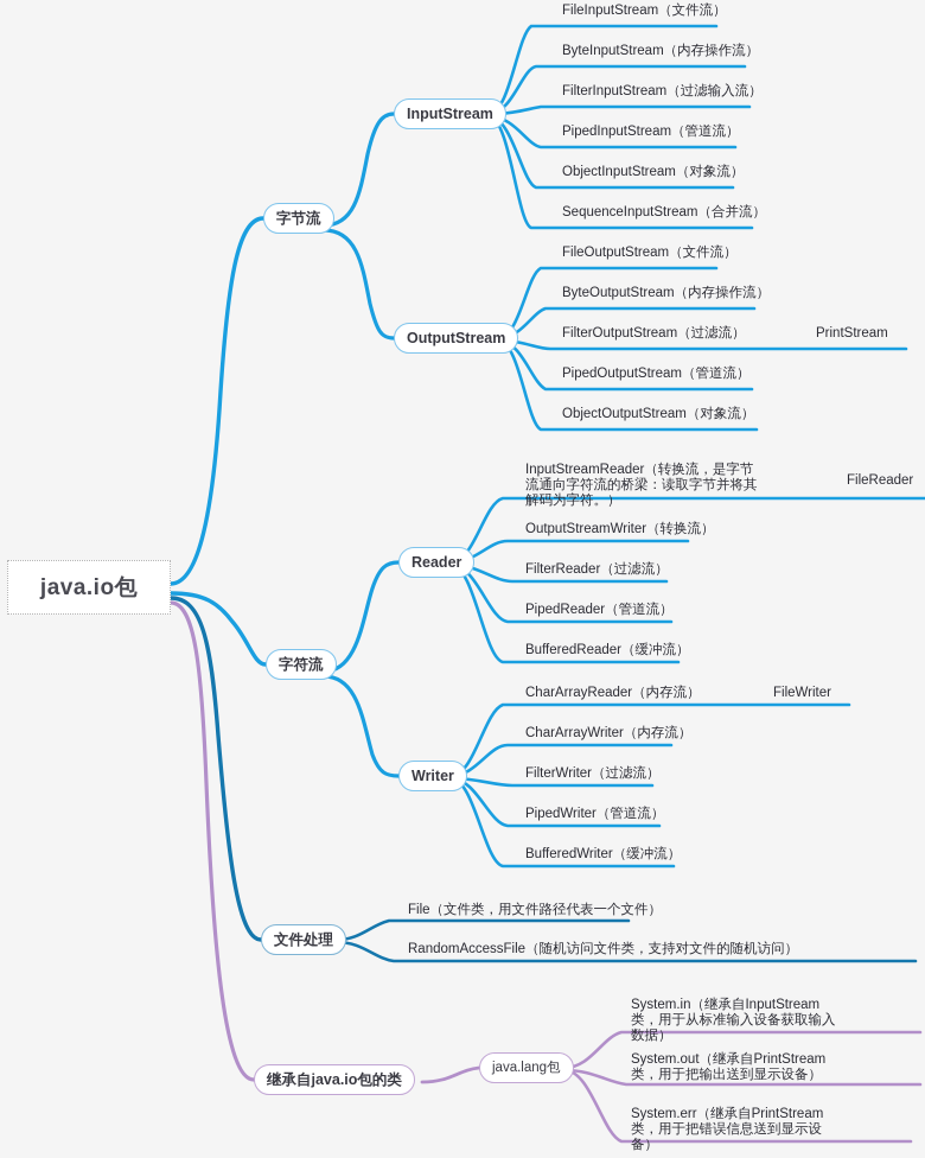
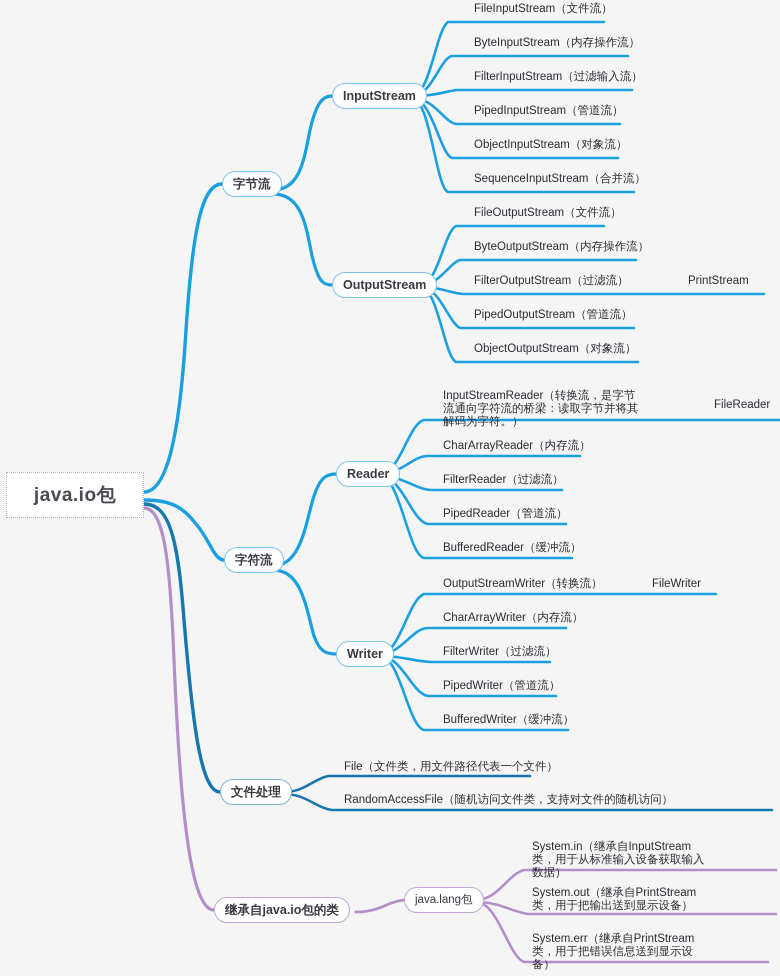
  java.io包
  字节流
  字符流
  文件处理
  继承自java.io包的类
  InputStream
  OutputStream
  Reader
  Writer
  java.lang包
  FileInputStream（文件流）
  ByteInputStream（内存操作流）
  FilterInputStream（过滤输入流）
  PipedInputStream（管道流）
  ObjectInputStream（对象流）
  SequenceInputStream（合并流）
  FileOutputStream（文件流）
  ByteOutputStream（内存操作流）
  FilterOutputStream（过滤流）
  PrintStream
  PipedOutputStream（管道流）
  ObjectOutputStream（对象流）
  InputStreamReader（转换流，是字节流通向字符流的桥梁：读取字节并将其解码为字符。）
  FileReader
- OutputStreamWriter（转换流）
+ CharArrayReader（内存流）
  FilterReader（过滤流）
  PipedReader（管道流）
  BufferedReader（缓冲流）
- CharArrayReader（内存流）
+ OutputStreamWriter（转换流）
  FileWriter
  CharArrayWriter（内存流）
  FilterWriter（过滤流）
  PipedWriter（管道流）
  BufferedWriter（缓冲流）
  File（文件类，用文件路径代表一个文件）
  RandomAccessFile（随机访问文件类，支持对文件的随机访问）
  System.in（继承自InputStream类，用于从标准输入设备获取输入数据）
  System.out（继承自PrintStream类，用于把输出送到显示设备）
  System.err（继承自PrintStream类，用于把错误信息送到显示设备）
